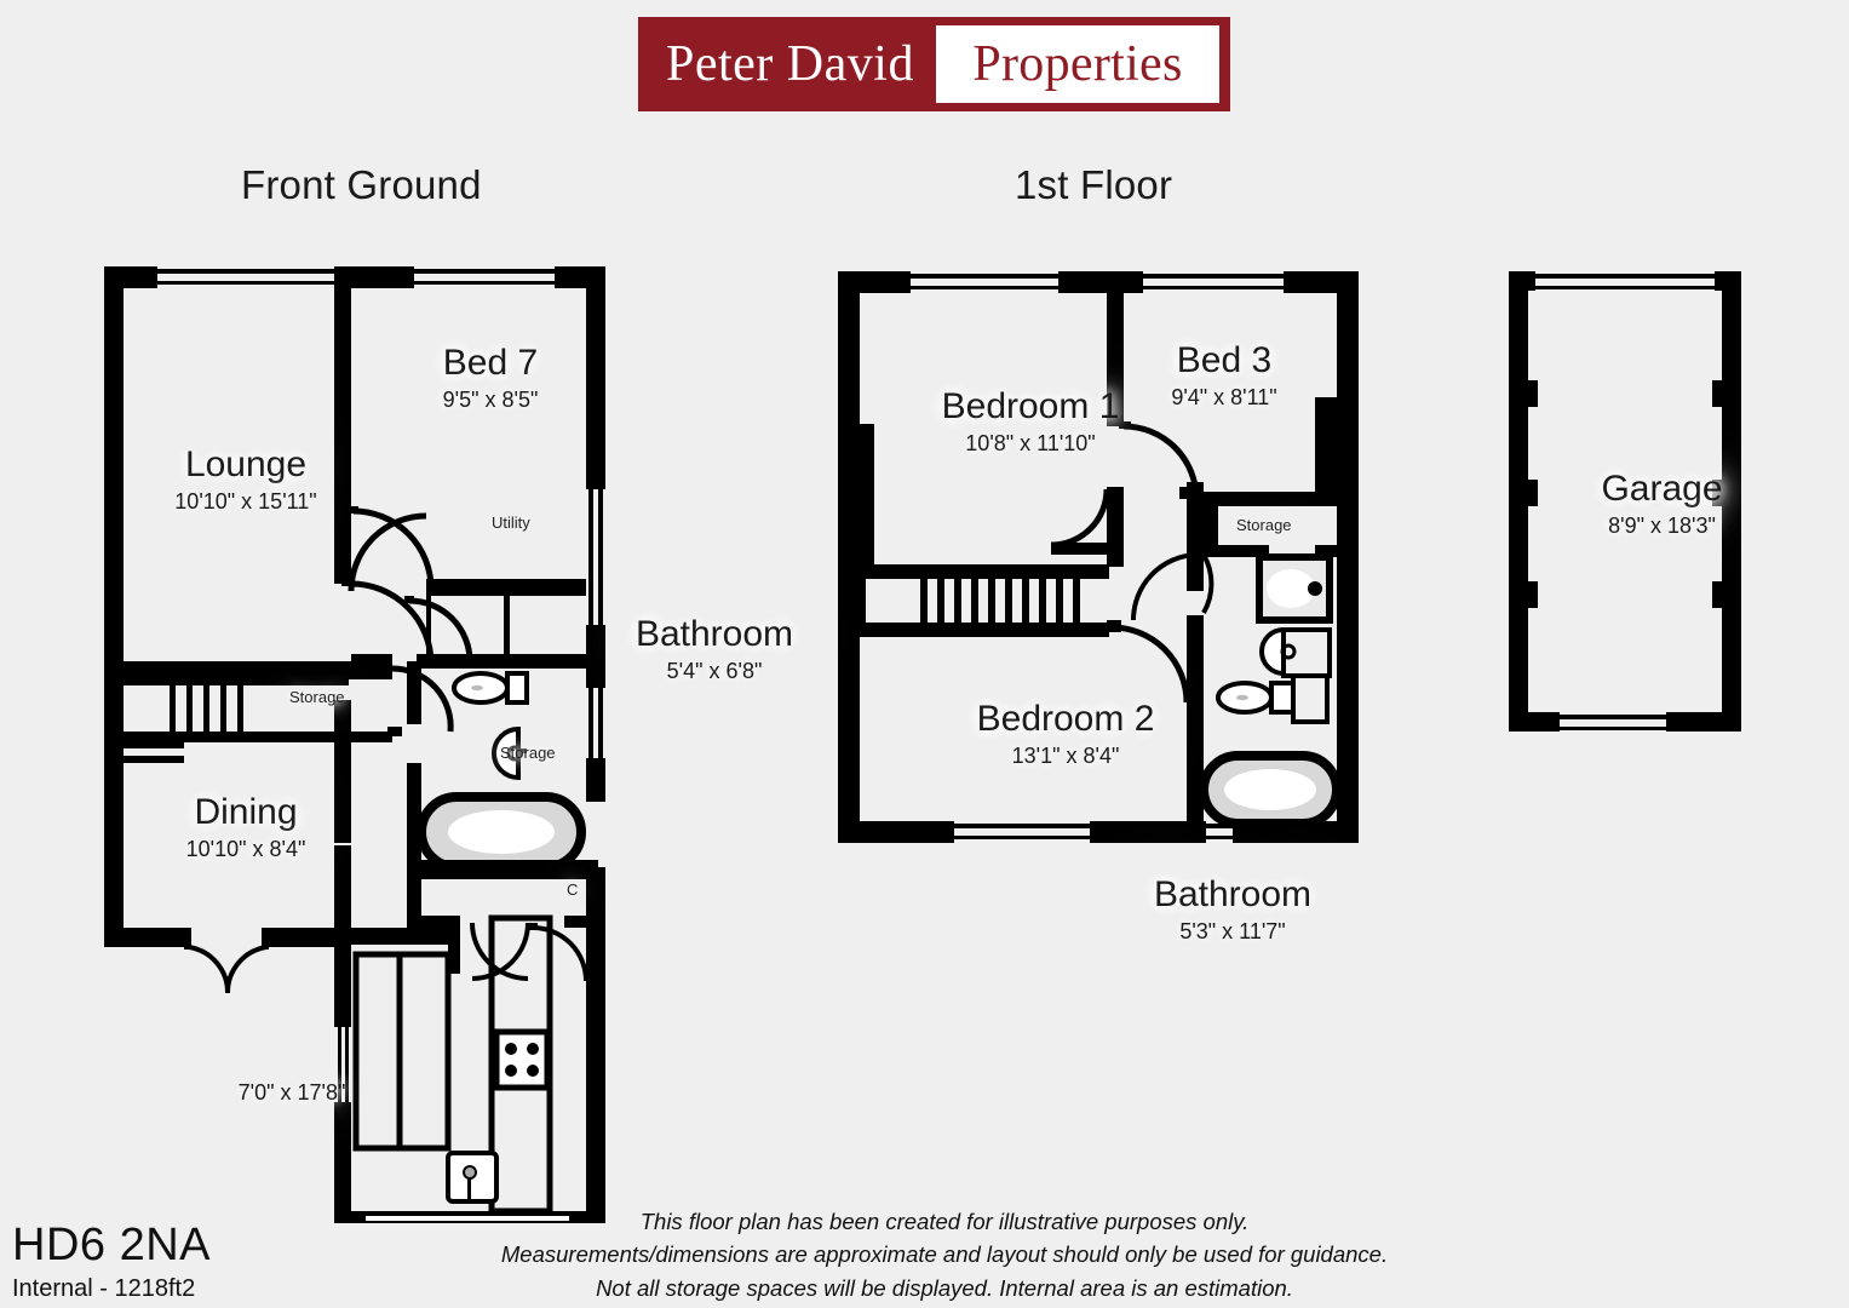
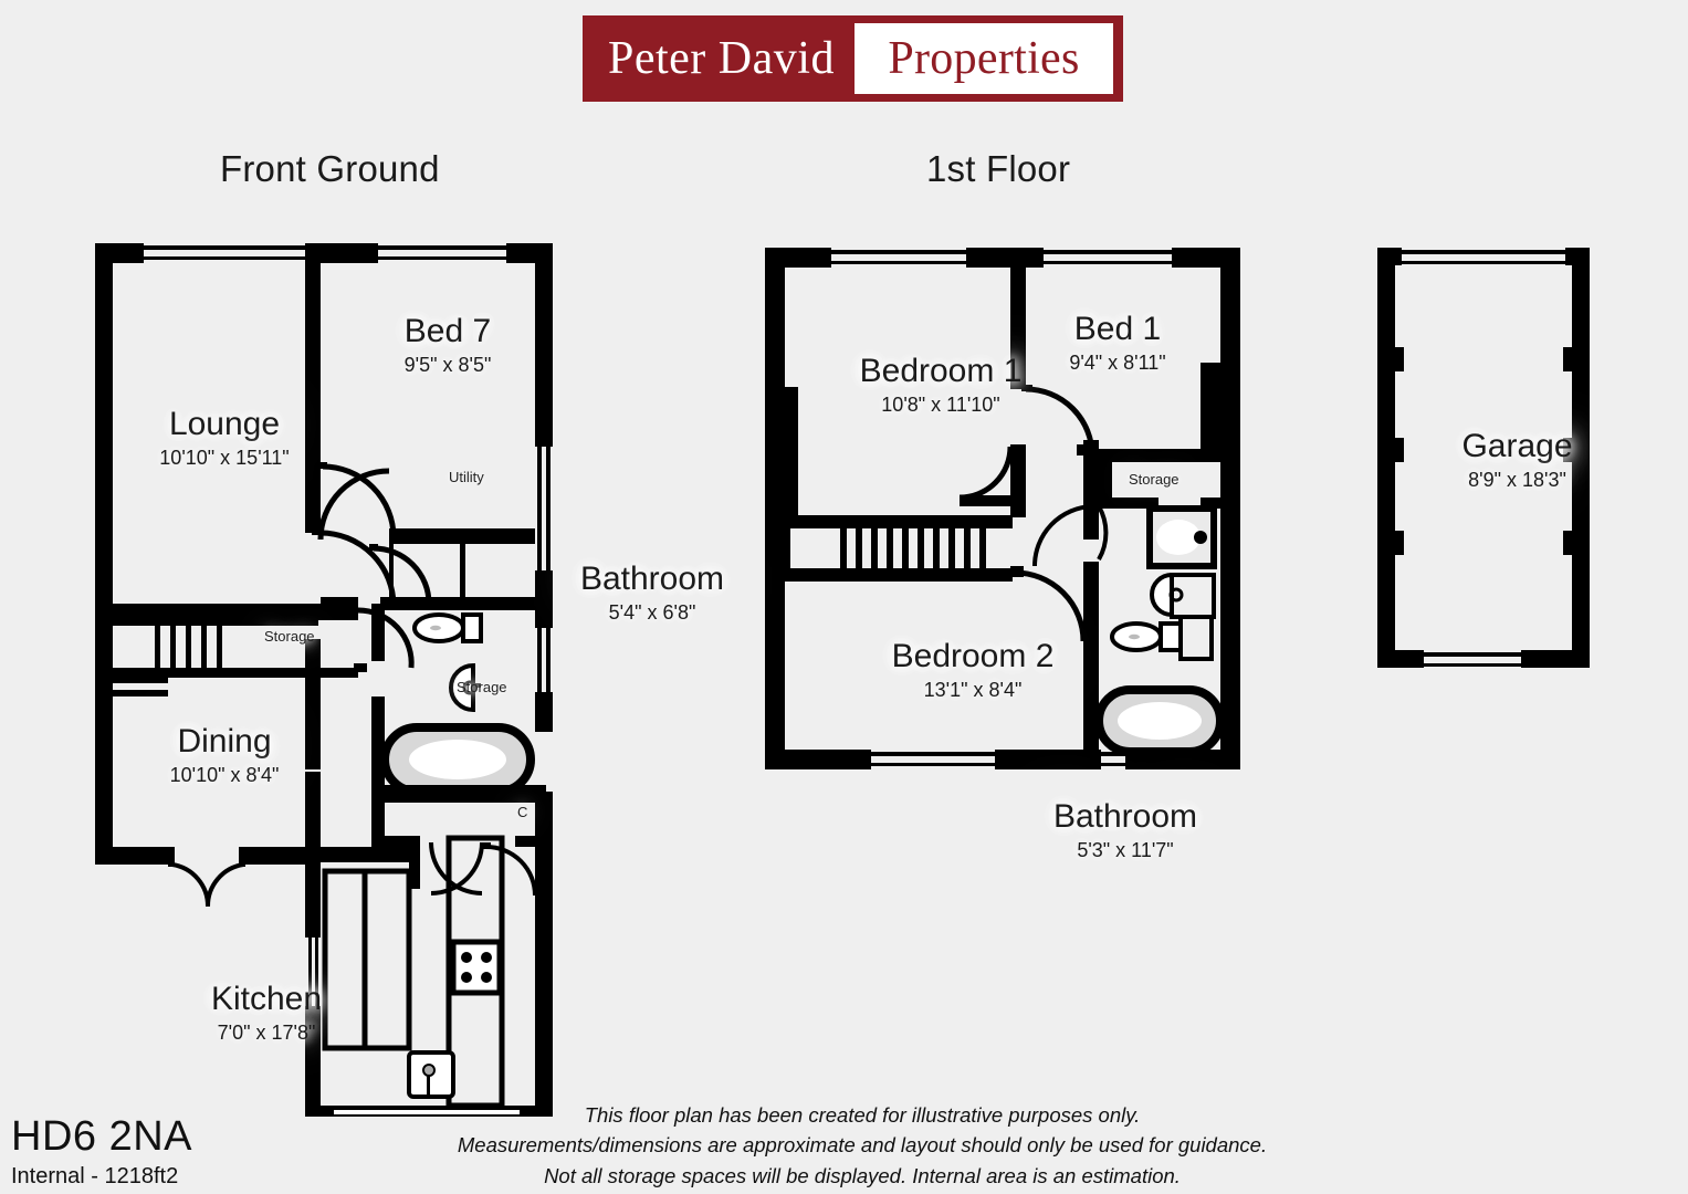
  Peter David
  Properties
  Front Ground
  1st Floor
  Lounge
  10'10" x 15'11"
  Bed 7
  9'5" x 8'5"
  Bathroom
  5'4" x 6'8"
  Dining
  10'10" x 8'4"
+ Kitchen
  7'0" x 17'8"
  Utility
  Storage
  Storage
  C
  Bedroom 1
  10'8" x 11'10"
- Bed 3
+ Bed 1
  9'4" x 8'11"
  Bedroom 2
  13'1" x 8'4"
  Bathroom
  5'3" x 11'7"
  Storage
  Garage
  8'9" x 18'3"
  HD6 2NA
  Internal - 1218ft2
  This floor plan has been created for illustrative purposes only.
  Measurements/dimensions are approximate and layout should only be used for guidance.
  Not all storage spaces will be displayed. Internal area is an estimation.
